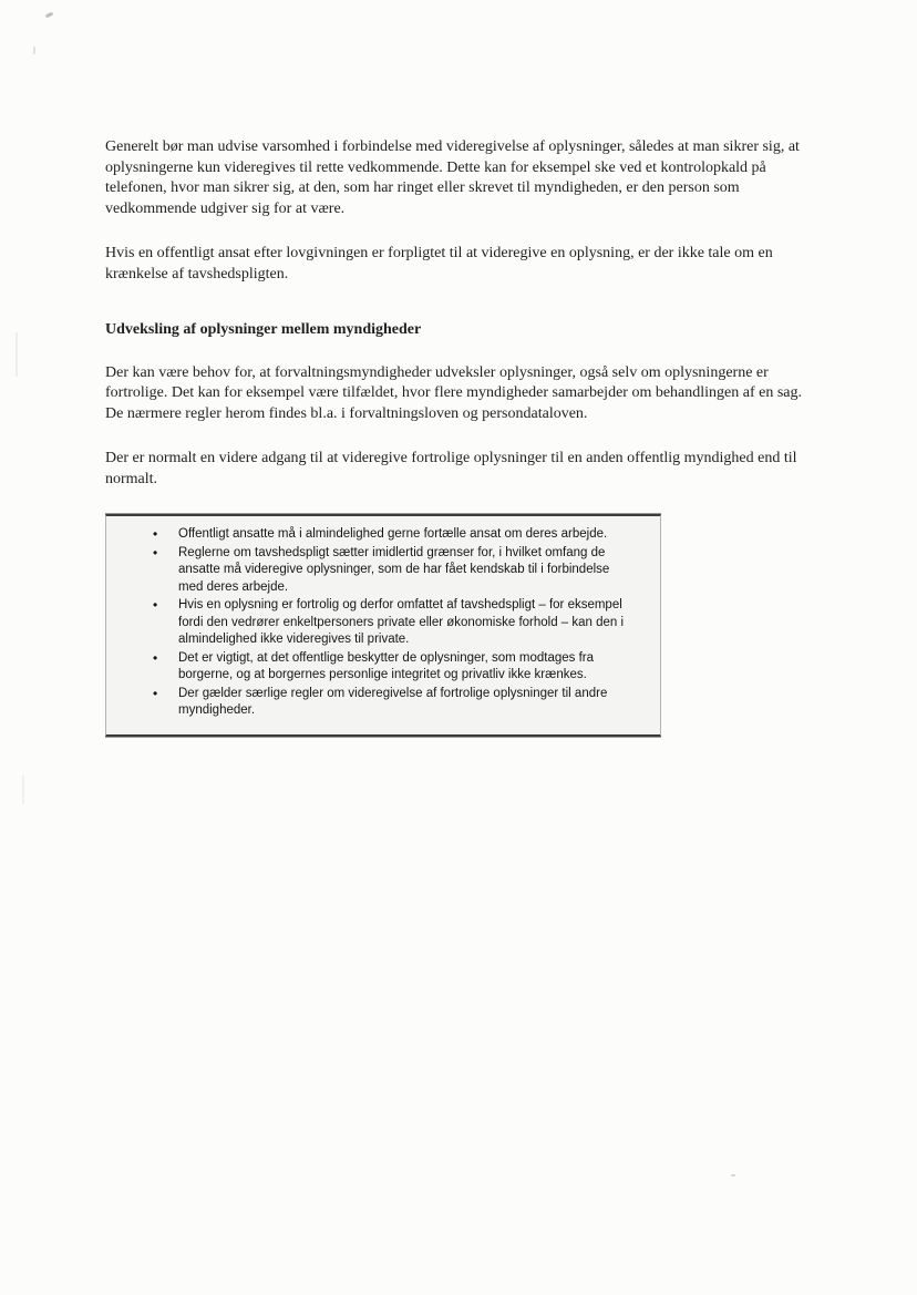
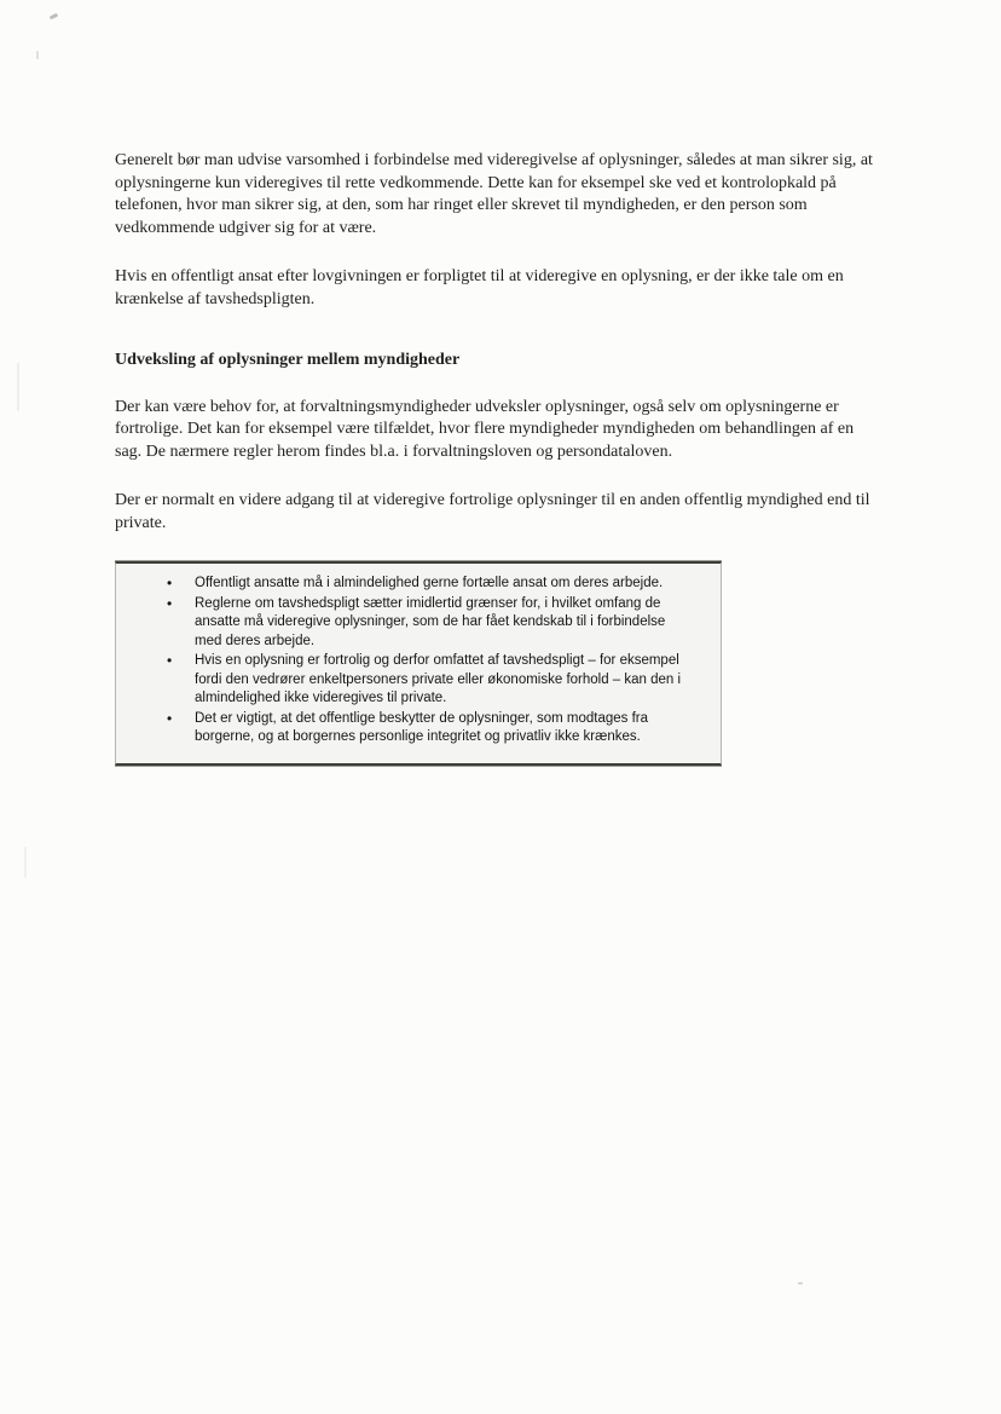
  Generelt bør man udvise varsomhed i forbindelse med videregivelse af oplysninger, således at man sikrer sig, at oplysningerne kun videregives til rette vedkommende. Dette kan for eksempel ske ved et kontrolopkald på telefonen, hvor man sikrer sig, at den, som har ringet eller skrevet til myndigheden, er den person som vedkommende udgiver sig for at være.
  Hvis en offentligt ansat efter lovgivningen er forpligtet til at videregive en oplysning, er der ikke tale om en krænkelse af tavshedspligten.
  Udveksling af oplysninger mellem myndigheder
- Der kan være behov for, at forvaltningsmyndigheder udveksler oplysninger, også selv om oplysningerne er fortrolige. Det kan for eksempel være tilfældet, hvor flere myndigheder samarbejder om behandlingen af en sag. De nærmere regler herom findes bl.a. i forvaltningsloven og persondataloven.
+ Der kan være behov for, at forvaltningsmyndigheder udveksler oplysninger, også selv om oplysningerne er fortrolige. Det kan for eksempel være tilfældet, hvor flere myndigheder myndigheden om behandlingen af en sag. De nærmere regler herom findes bl.a. i forvaltningsloven og persondataloven.
- Der er normalt en videre adgang til at videregive fortrolige oplysninger til en anden offentlig myndighed end til normalt.
+ Der er normalt en videre adgang til at videregive fortrolige oplysninger til en anden offentlig myndighed end til private.
  Offentligt ansatte må i almindelighed gerne fortælle ansat om deres arbejde.
  Reglerne om tavshedspligt sætter imidlertid grænser for, i hvilket omfang de ansatte må videregive oplysninger, som de har fået kendskab til i forbindelse med deres arbejde.
  Hvis en oplysning er fortrolig og derfor omfattet af tavshedspligt – for eksempel fordi den vedrører enkeltpersoners private eller økonomiske forhold – kan den i almindelighed ikke videregives til private.
  Det er vigtigt, at det offentlige beskytter de oplysninger, som modtages fra borgerne, og at borgernes personlige integritet og privatliv ikke krænkes.
- Der gælder særlige regler om videregivelse af fortrolige oplysninger til andre myndigheder.
